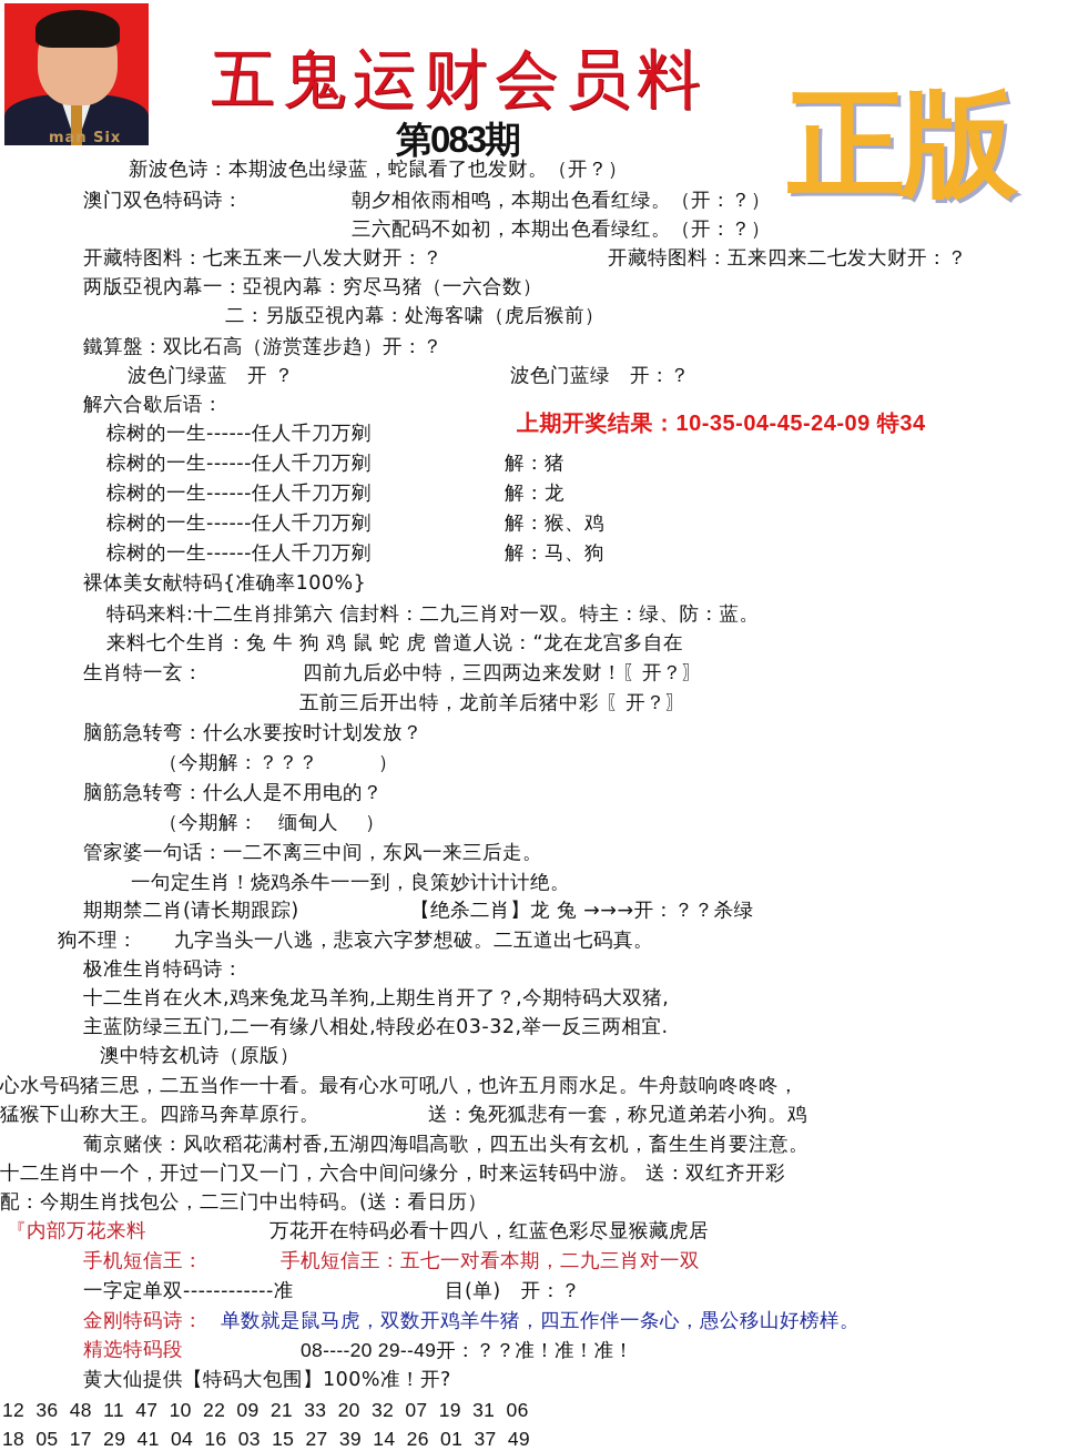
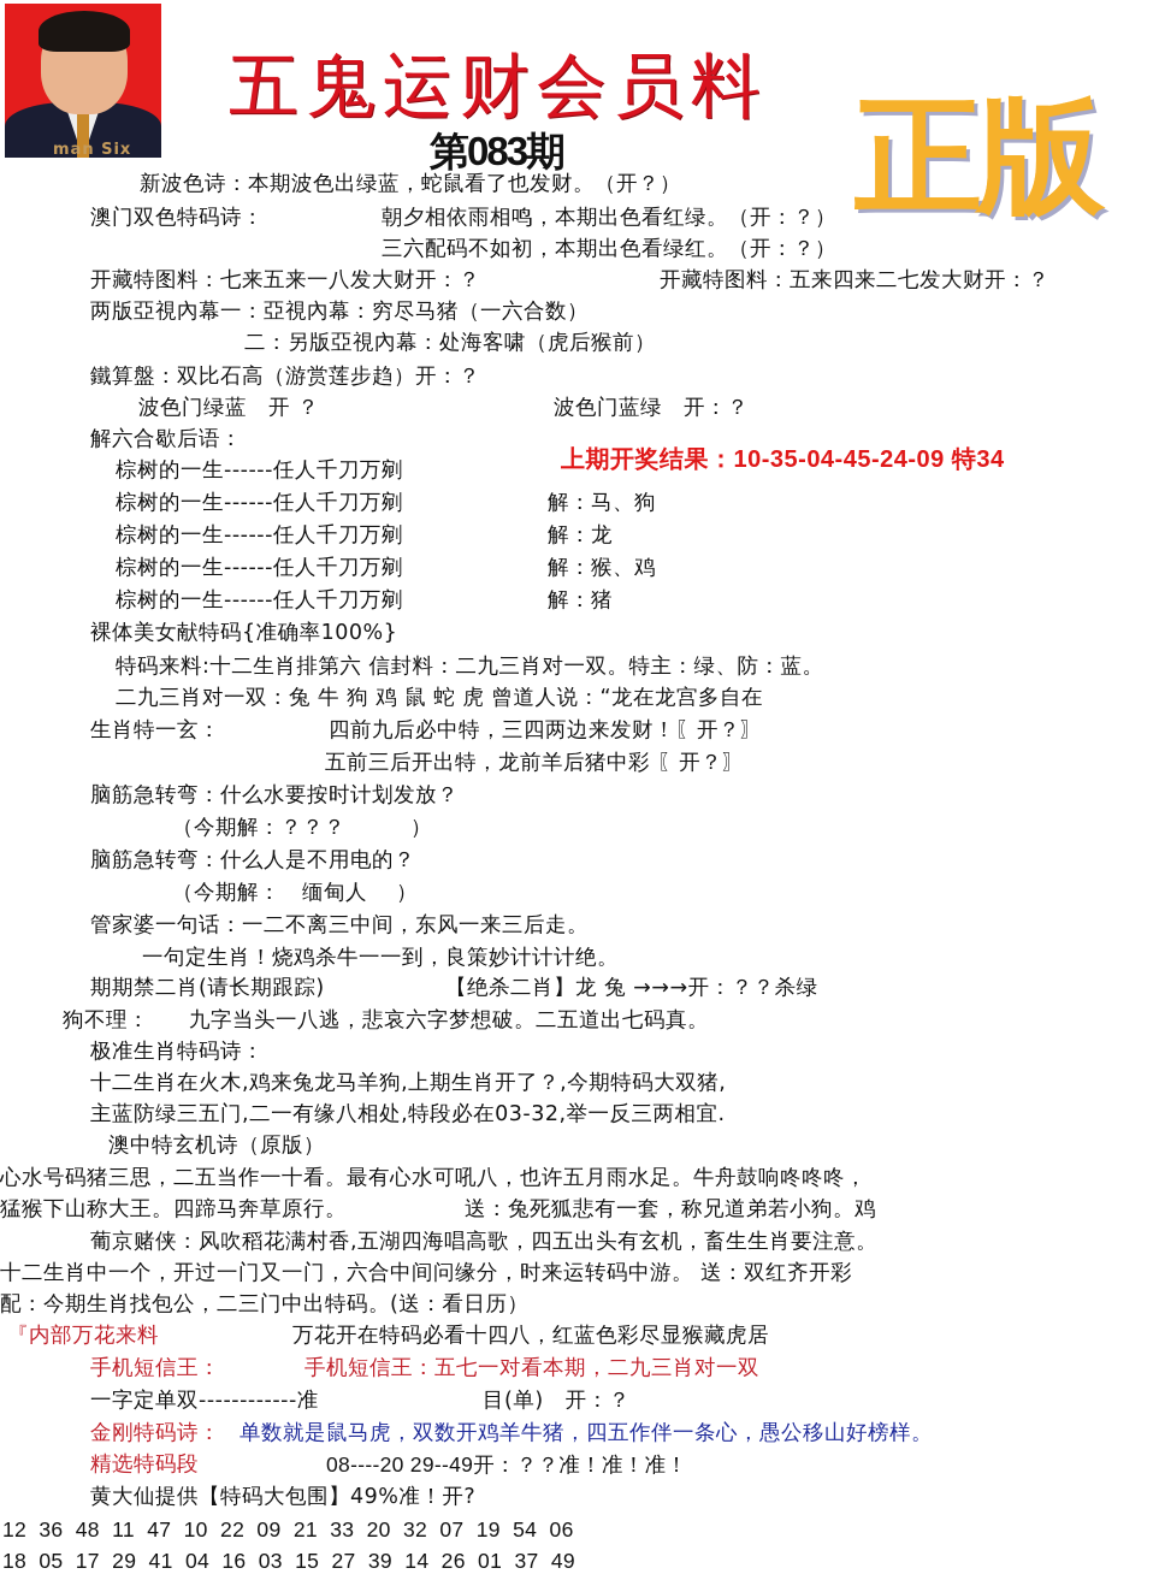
  man Six
  五鬼运财会员料
  第083期
  正版
  新波色诗：本期波色出绿蓝，蛇鼠看了也发财。（开？）
  澳门双色特码诗：
  朝夕相依雨相鸣，本期出色看红绿。（开：？）
  三六配码不如初，本期出色看绿红。（开：？）
  开藏特图料：七来五来一八发大财开：？
  开藏特图料：五来四来二七发大财开：？
  两版亞視內幕一：亞視內幕：穷尽马猪（一六合数）
  二：另版亞視內幕：处海客啸（虎后猴前）
  鐵算盤：双比石高（游赏莲步趋）开：？
  波色门绿蓝 开 ？
  波色门蓝绿 开：？
  解六合歇后语：
  上期开奖结果：10-35-04-45-24-09 特34
  棕树的一生------任人千刀万剜
  棕树的一生------任人千刀万剜
- 解：猪
+ 解：马、狗
  棕树的一生------任人千刀万剜
  解：龙
  棕树的一生------任人千刀万剜
  解：猴、鸡
  棕树的一生------任人千刀万剜
- 解：马、狗
+ 解：猪
  裸体美女献特码{准确率100%}
  特码来料:十二生肖排第六 信封料：二九三肖对一双。特主：绿、防：蓝。
- 来料七个生肖：兔 牛 狗 鸡 鼠 蛇 虎 曾道人说：“龙在龙宫多自在
+ 二九三肖对一双：兔 牛 狗 鸡 鼠 蛇 虎 曾道人说：“龙在龙宫多自在
  生肖特一玄：
  四前九后必中特，三四两边来发财！〖开？〗
  五前三后开出特，龙前羊后猪中彩 〖开？〗
  脑筋急转弯：什么水要按时计划发放？
  （今期解：？？？ ）
  脑筋急转弯：什么人是不用电的？
  （今期解： 缅甸人 ）
  管家婆一句话：一二不离三中间，东风一来三后走。
  一句定生肖！烧鸡杀牛一一到，良策妙计计计绝。
  期期禁二肖(请长期跟踪)
  【绝杀二肖】龙 兔 →→→开：？？杀绿
  狗不理：
  九字当头一八逃，悲哀六字梦想破。二五道出七码真。
  极准生肖特码诗：
  十二生肖在火木,鸡来兔龙马羊狗,上期生肖开了？,今期特码大双猪,
  主蓝防绿三五门,二一有缘八相处,特段必在03-32,举一反三两相宜.
  澳中特玄机诗（原版）
  心水号码猪三思，二五当作一十看。最有心水可吼八，也许五月雨水足。牛舟鼓响咚咚咚，
  猛猴下山称大王。四蹄马奔草原行。
  送：兔死狐悲有一套，称兄道弟若小狗。鸡
  葡京赌侠：风吹稻花满村香,五湖四海唱高歌，四五出头有玄机，畜生生肖要注意。
  十二生肖中一个，开过一门又一门，六合中间问缘分，时来运转码中游。 送：双红齐开彩
  配：今期生肖找包公，二三门中出特码。(送：看日历）
  『内部万花来料
  万花开在特码必看十四八，红蓝色彩尽显猴藏虎居
  手机短信王：
  手机短信王：五七一对看本期，二九三肖对一双
  一字定单双------------准
  目(单) 开：？
  金刚特码诗：
  单数就是鼠马虎，双数开鸡羊牛猪，四五作伴一条心，愚公移山好榜样。
  精选特码段
  08----20 29--49开：？？准！准！准！
- 黄大仙提供【特码大包围】100%准！开?
+ 黄大仙提供【特码大包围】49%准！开?
- 12 36 48 11 47 10 22 09 21 33 20 32 07 19 31 06
+ 12 36 48 11 47 10 22 09 21 33 20 32 07 19 54 06
  18 05 17 29 41 04 16 03 15 27 39 14 26 01 37 49
